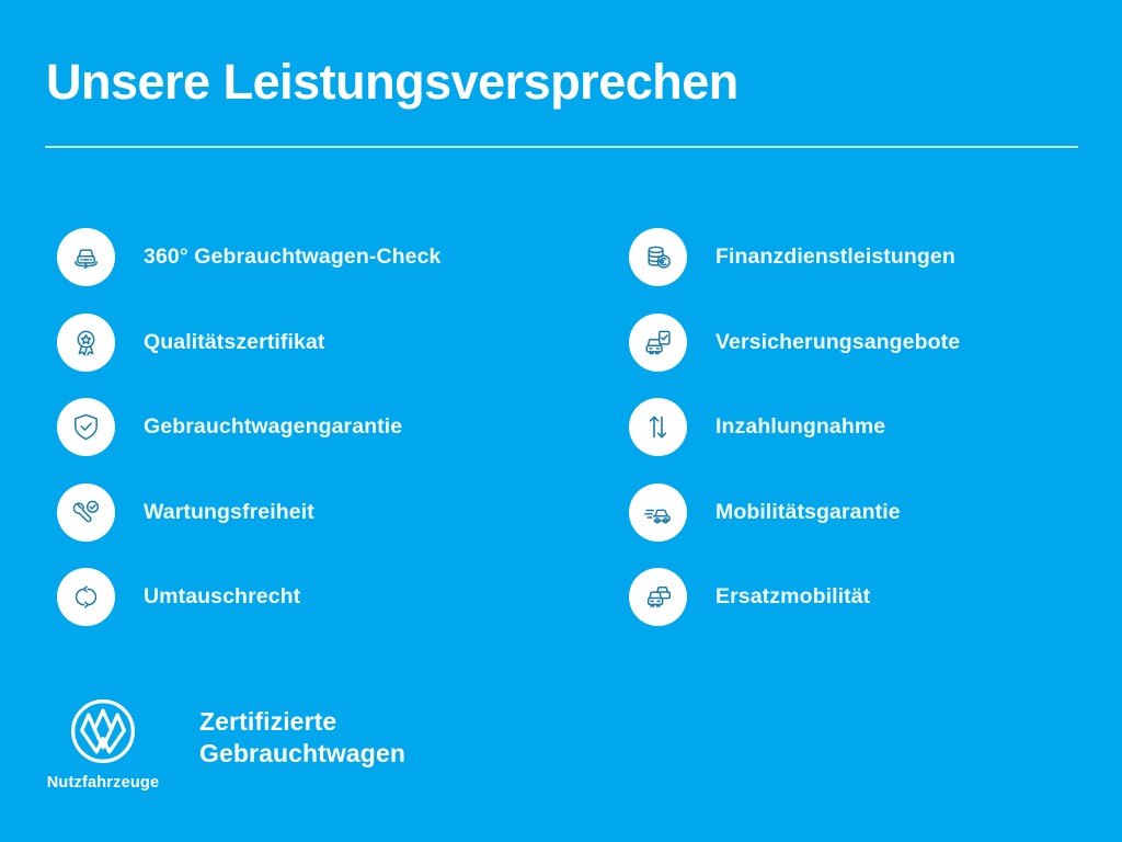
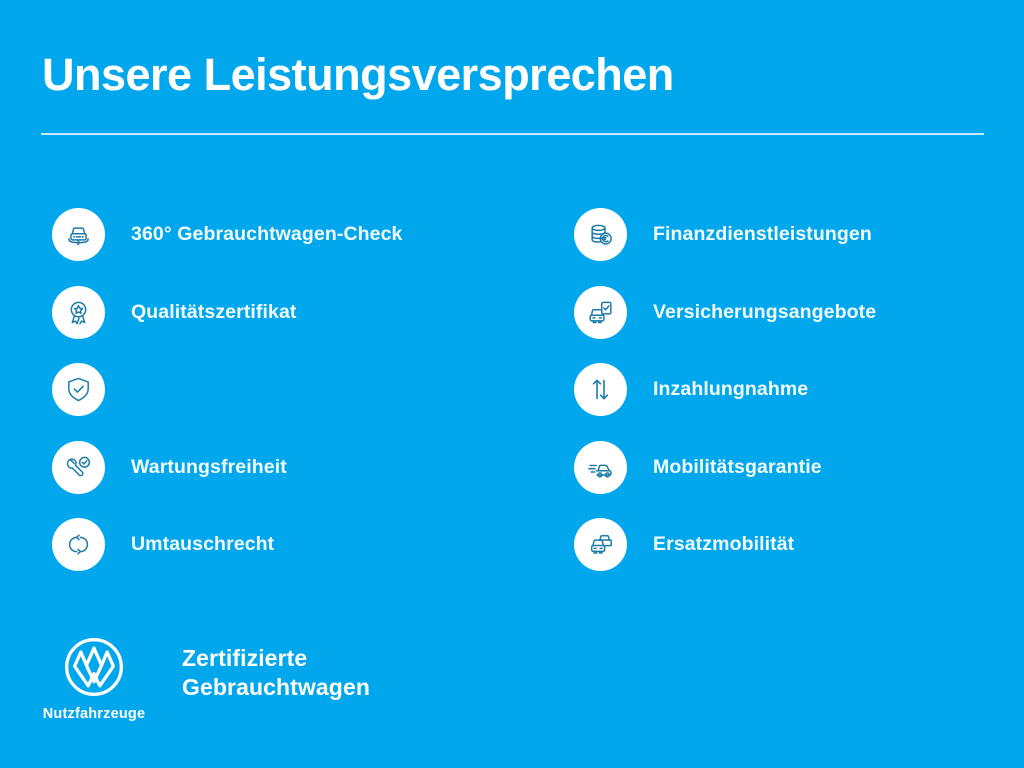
  Unsere Leistungsversprechen
  360° Gebrauchtwagen-Check
  Qualitätszertifikat
- Gebrauchtwagengarantie
  Wartungsfreiheit
  Umtauschrecht
  Finanzdienstleistungen
  Versicherungsangebote
  Inzahlungnahme
  Mobilitätsgarantie
  Ersatzmobilität
  Nutzfahrzeuge
  Zertifizierte
  Gebrauchtwagen
